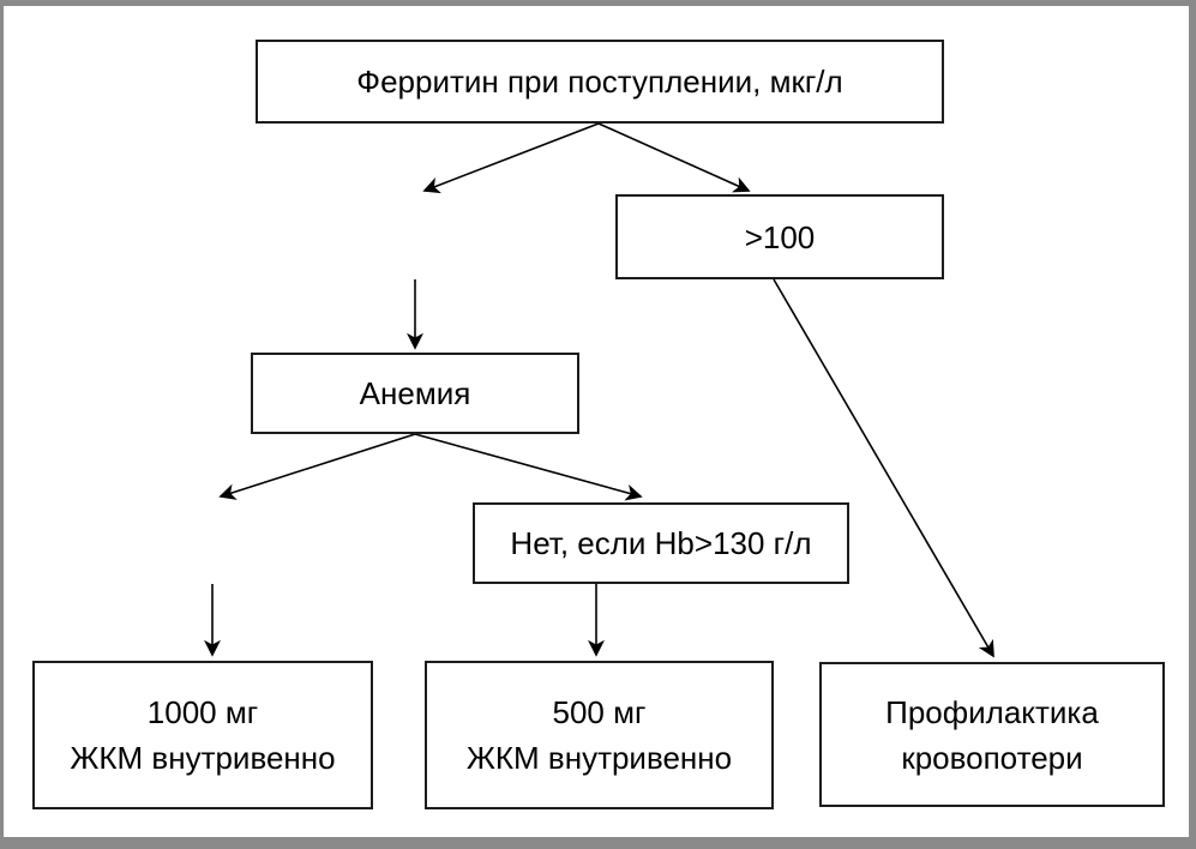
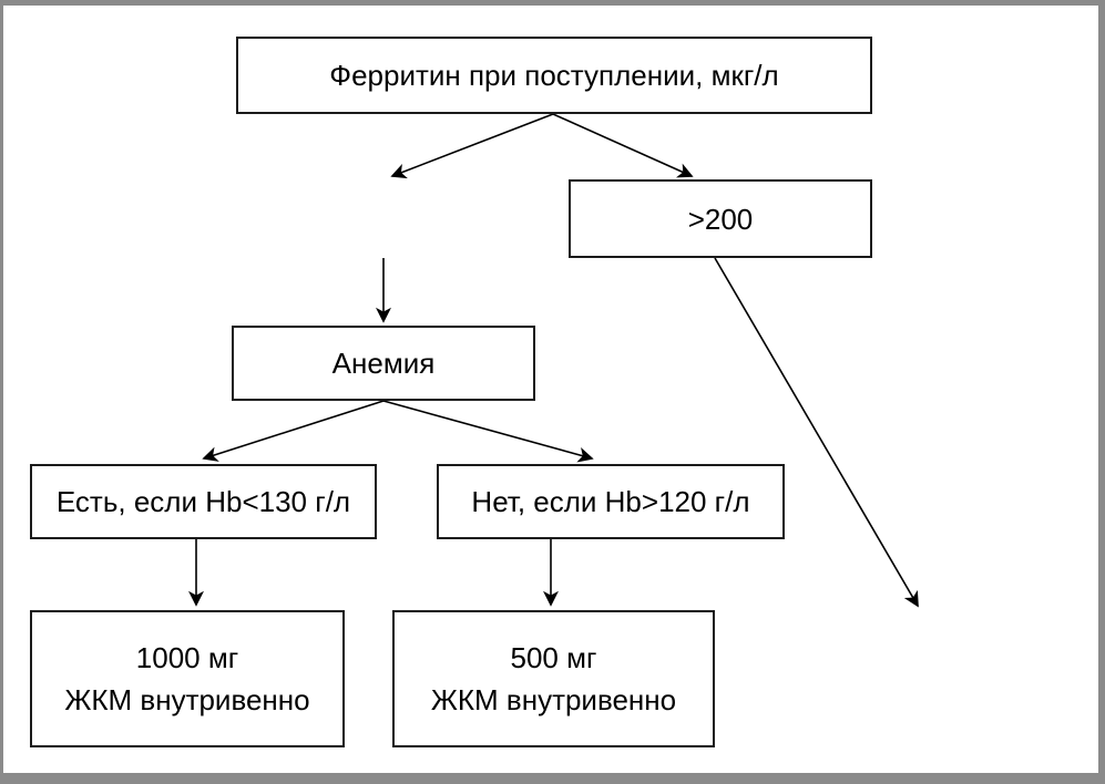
  Ферритин при поступлении, мкг/л
- >100
+ >200
  Анемия
+ Есть, если Hb<130 г/л
- Нет, если Hb>130 г/л
+ Нет, если Hb>120 г/л
  1000 мг
  ЖКМ внутривенно
  500 мг
  ЖКМ внутривенно
- Профилактика
- кровопотери
